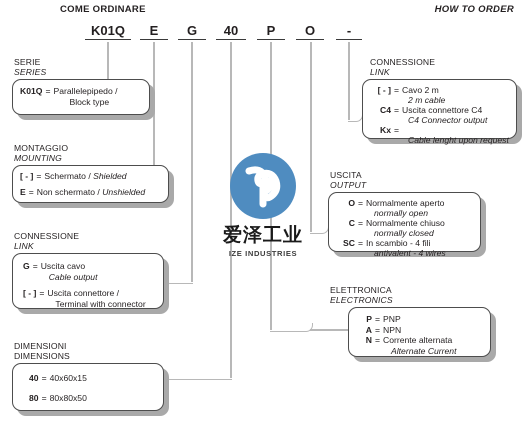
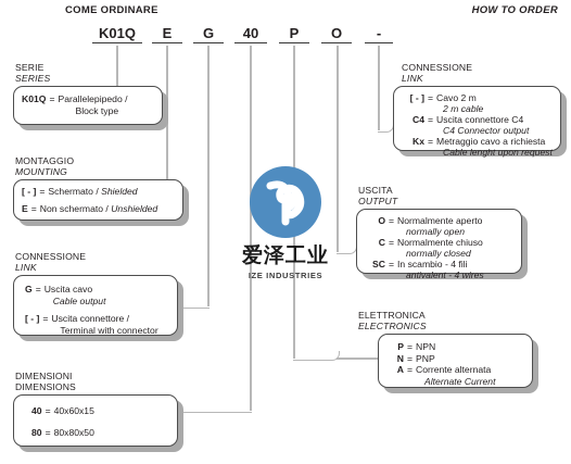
  COME ORDINARE
  HOW TO ORDER
  K01Q
  E
  G
  40
  P
  O
  -
  SERIE
  SERIES
  K01Q
  =
  Parallelepipedo /
  Block type
  MONTAGGIO
  MOUNTING
  [ - ]
  =
  Schermato / Shielded
  E
  =
  Non schermato / Unshielded
  CONNESSIONE
  LINK
  G
  =
  Uscita cavo
  Cable output
  [ - ]
  =
  Uscita connettore /
  Terminal with connector
  DIMENSIONI
  DIMENSIONS
  40
  =
  40x60x15
  80
  =
  80x80x50
  CONNESSIONE
  LINK
  [ - ]
  =
  Cavo 2 m
  2 m cable
  C4
  =
  Uscita connettore C4
  C4 Connector output
  Kx
  =
+ Metraggio cavo a richiesta
  Cable lenght upon request
  USCITA
  OUTPUT
  O
  =
  Normalmente aperto
  normally open
  C
  =
  Normalmente chiuso
  normally closed
  SC
  =
  In scambio - 4 fili
  antivalent - 4 wires
  ELETTRONICA
  ELECTRONICS
  P
  =
- PNP
+ NPN
- A
+ N
  =
- NPN
+ PNP
- N
+ A
  =
  Corrente alternata
  Alternate Current
  爱泽工业
  IZE INDUSTRIES
